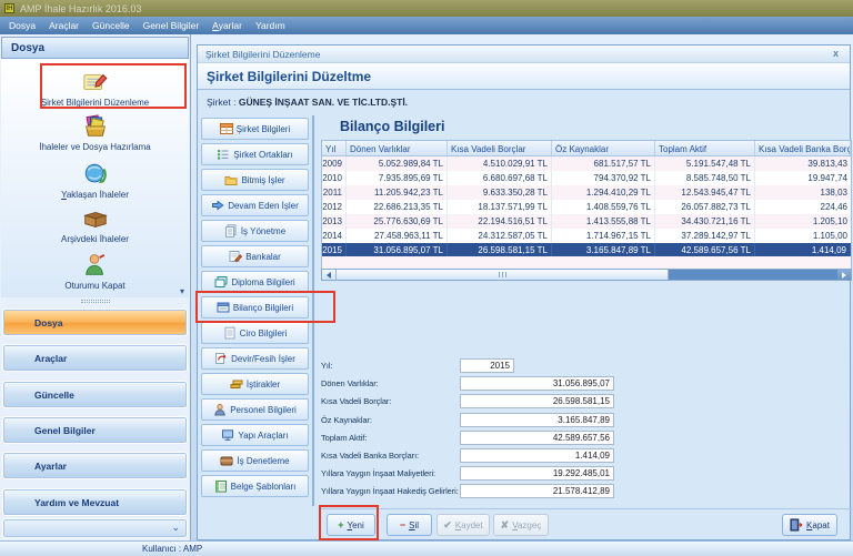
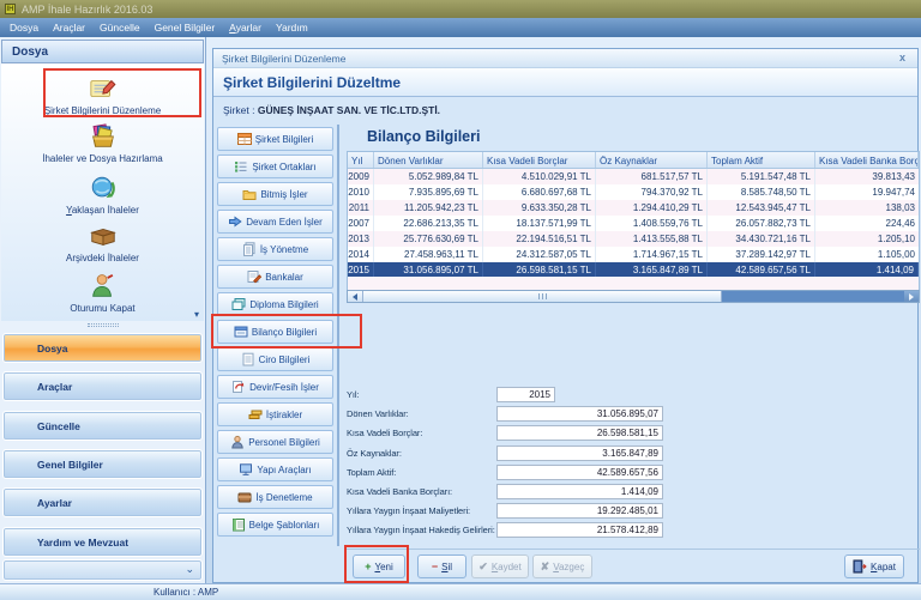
  AMP İhale Hazırlık 2016.03
  Dosya
  Araçlar
  Güncelle
  Genel Bilgiler
  Ayarlar
  Yardım
  Dosya
  Şirket Bilgilerini Düzenleme
  İhaleler ve Dosya Hazırlama
  Yaklaşan İhaleler
  Arşivdeki İhaleler
  Oturumu Kapat
  ▾
  Dosya
  Araçlar
  Güncelle
  Genel Bilgiler
  Ayarlar
  Yardım ve Mevzuat
  ⌄
  Şirket Bilgilerini Düzenleme
  x
  Şirket Bilgilerini Düzeltme
  Şirket : GÜNEŞ İNŞAAT SAN. VE TİC.LTD.ŞTİ.
  Şirket Bilgileri
  Şirket Ortakları
  Bitmiş İşler
  Devam Eden İşler
  İş Yönetme
  Bankalar
  Diploma Bilgileri
  Bilanço Bilgileri
  Ciro Bilgileri
  Devir/Fesih İşler
  İştirakler
  Personel Bilgileri
  Yapı Araçları
  İş Denetleme
  Belge Şablonları
  Bilanço Bilgileri
  Yıl
  Dönen Varlıklar
  Kısa Vadeli Borçlar
  Öz Kaynaklar
  Toplam Aktif
  Kısa Vadeli Banka Borç
  2009
  5.052.989,84 TL
  4.510.029,91 TL
  681.517,57 TL
  5.191.547,48 TL
  39.813,43
  2010
  7.935.895,69 TL
  6.680.697,68 TL
  794.370,92 TL
  8.585.748,50 TL
  19.947,74
  2011
  11.205.942,23 TL
  9.633.350,28 TL
  1.294.410,29 TL
  12.543.945,47 TL
  138,03
- 2012
+ 2007
  22.686.213,35 TL
  18.137.571,99 TL
  1.408.559,76 TL
  26.057.882,73 TL
  224,46
  2013
  25.776.630,69 TL
  22.194.516,51 TL
  1.413.555,88 TL
  34.430.721,16 TL
  1.205,10
  2014
  27.458.963,11 TL
  24.312.587,05 TL
  1.714.967,15 TL
  37.289.142,97 TL
  1.105,00
  2015
  31.056.895,07 TL
  26.598.581,15 TL
  3.165.847,89 TL
  42.589.657,56 TL
  1.414,09
  Yıl:
  2015
  Dönen Varlıklar:
  31.056.895,07
  Kısa Vadeli Borçlar:
  26.598.581,15
  Öz Kaynaklar:
  3.165.847,89
  Toplam Aktif:
  42.589.657,56
  Kısa Vadeli Banka Borçları:
  1.414,09
  Yıllara Yaygın İnşaat Maliyetleri:
  19.292.485,01
  Yıllara Yaygın İnşaat Hakediş Gelirleri:
  21.578.412,89
  +
  Yeni
  −
  Sil
  ✔
  Kaydet
  ✘
  Vazgeç
  Kapat
  Kullanıcı : AMP
